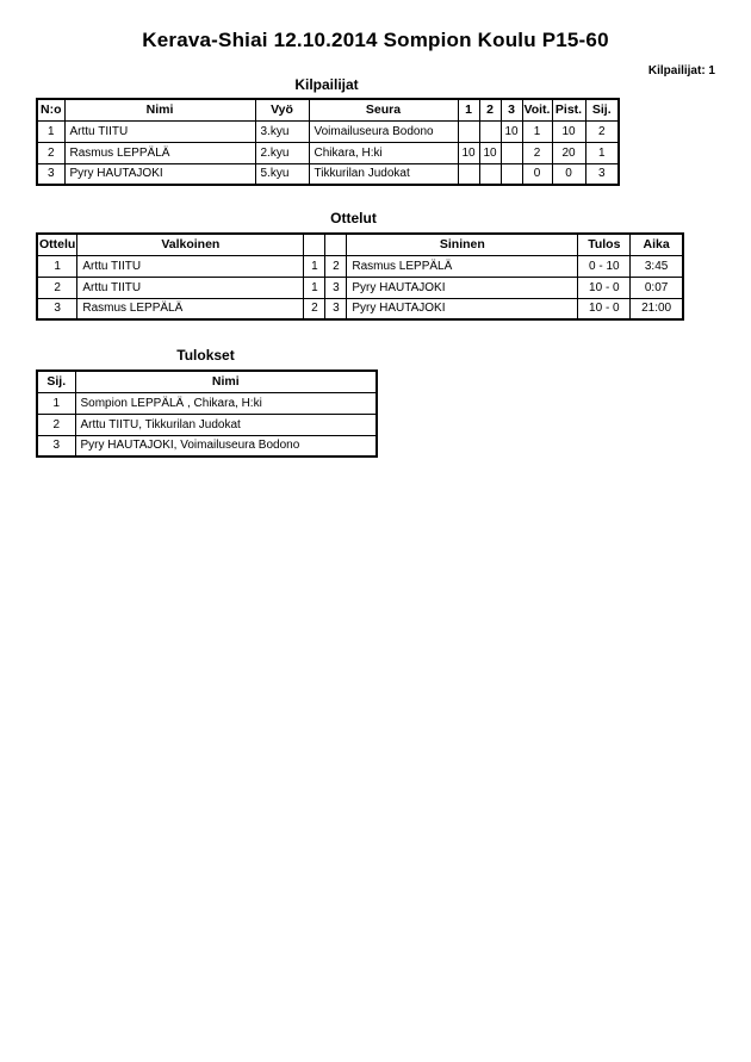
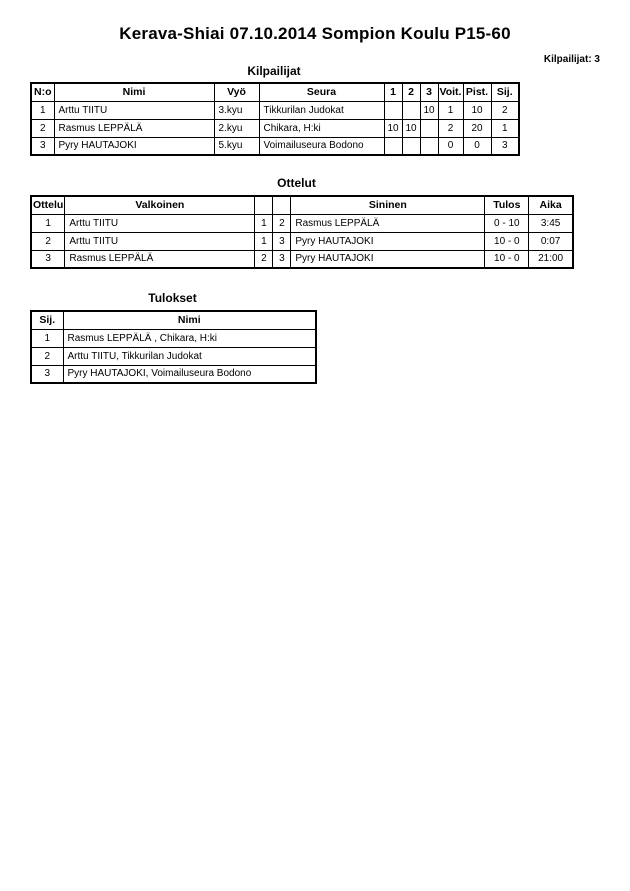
- Kerava-Shiai 12.10.2014 Sompion Koulu P15-60
+ Kerava-Shiai 07.10.2014 Sompion Koulu P15-60
- Kilpailijat: 1
+ Kilpailijat: 3
  Kilpailijat
  N:o	Nimi	Vyö	Seura	1	2	3	Voit.	Pist.	Sij.
- 1	Arttu TIITU	3.kyu	Voimailuseura Bodono			10	1	10	2
+ 1	Arttu TIITU	3.kyu	Tikkurilan Judokat			10	1	10	2
  2	Rasmus LEPPÄLÄ	2.kyu	Chikara, H:ki	10	10		2	20	1
- 3	Pyry HAUTAJOKI	5.kyu	Tikkurilan Judokat				0	0	3
+ 3	Pyry HAUTAJOKI	5.kyu	Voimailuseura Bodono				0	0	3
  Ottelut
  Ottelu	Valkoinen			Sininen	Tulos	Aika
  1	Arttu TIITU	1	2	Rasmus LEPPÄLÄ	0 - 10	3:45
  2	Arttu TIITU	1	3	Pyry HAUTAJOKI	10 - 0	0:07
  3	Rasmus LEPPÄLÄ	2	3	Pyry HAUTAJOKI	10 - 0	21:00
  Tulokset
  Sij.	Nimi
- 1	Sompion LEPPÄLÄ , Chikara, H:ki
+ 1	Rasmus LEPPÄLÄ , Chikara, H:ki
  2	Arttu TIITU, Tikkurilan Judokat
  3	Pyry HAUTAJOKI, Voimailuseura Bodono
